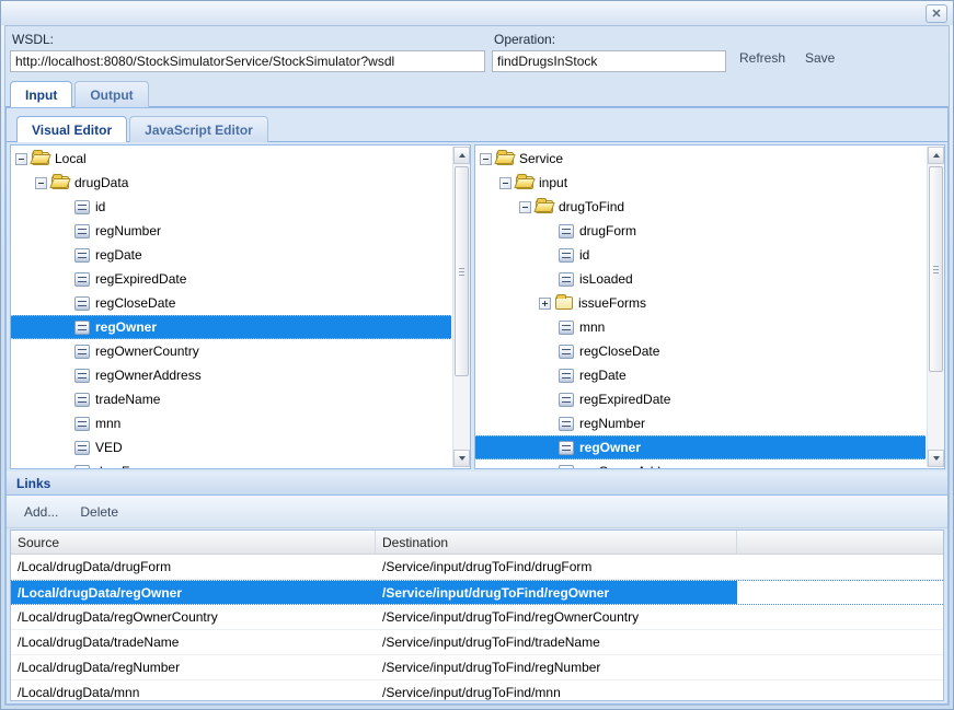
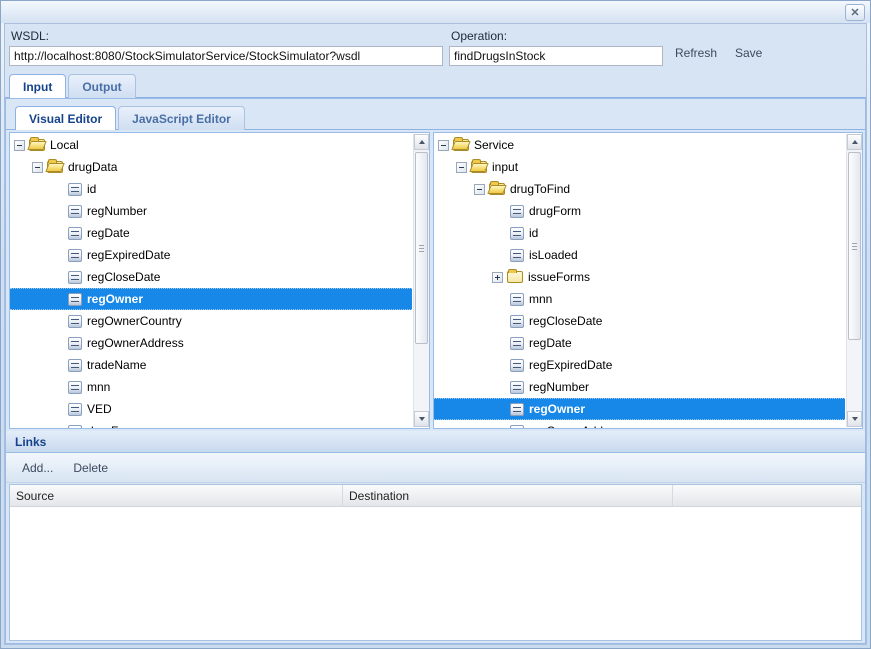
  ✕
  WSDL:
  http://localhost:8080/StockSimulatorService/StockSimulator?wsdl
  Operation:
  findDrugsInStock
  Refresh
  Save
  Input
  Output
  Visual Editor
  JavaScript Editor
  Local
  drugData
  id
  regNumber
  regDate
  regExpiredDate
  regCloseDate
  regOwner
  regOwnerCountry
  regOwnerAddress
  tradeName
  mnn
  VED
  Service
  input
  drugToFind
  drugForm
  id
  isLoaded
  issueForms
  mnn
  regCloseDate
  regDate
  regExpiredDate
  regNumber
  regOwner
  Links
  Add...
  Delete
  Source
  Destination
- /Local/drugData/drugForm
- /Service/input/drugToFind/drugForm
- /Local/drugData/regOwner
- /Service/input/drugToFind/regOwner
- /Local/drugData/regOwnerCountry
- /Service/input/drugToFind/regOwnerCountry
- /Local/drugData/tradeName
- /Service/input/drugToFind/tradeName
- /Local/drugData/regNumber
- /Service/input/drugToFind/regNumber
- /Local/drugData/mnn
- /Service/input/drugToFind/mnn
